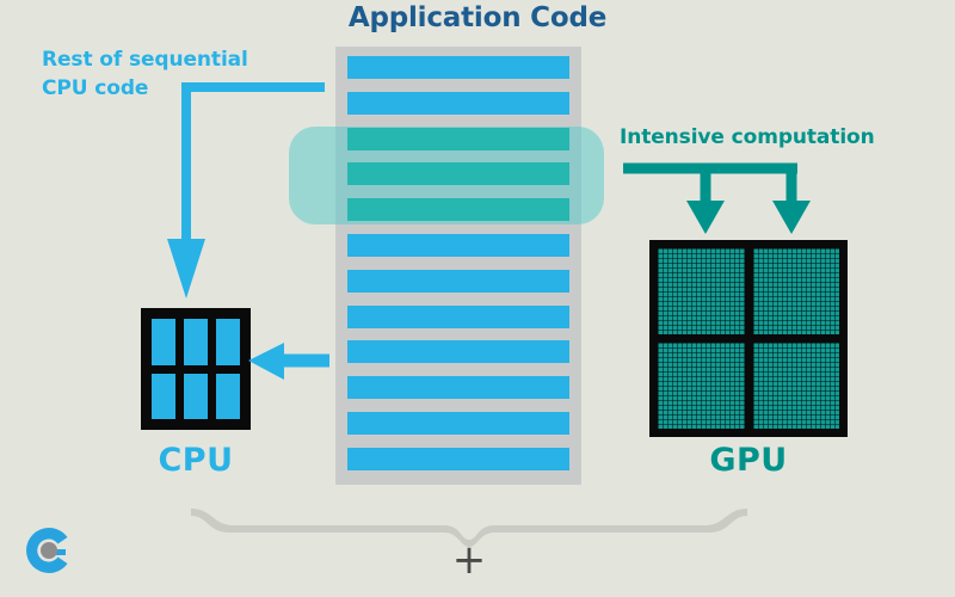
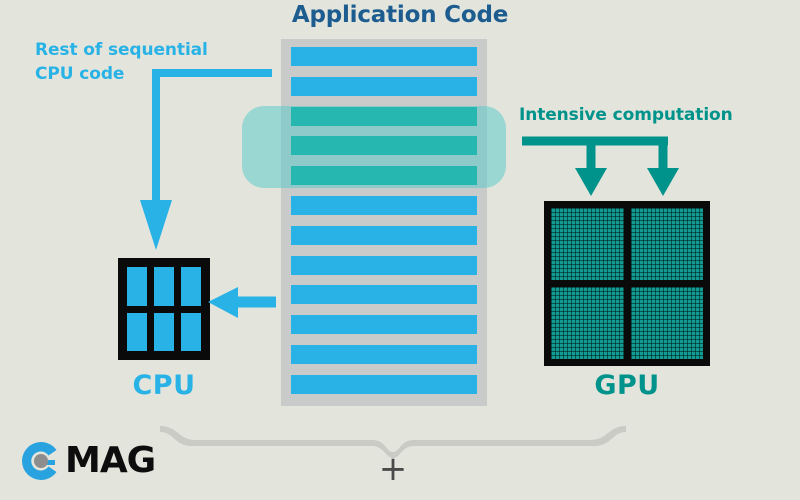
  Application Code
  Rest of sequential
  CPU code
  Intensive computation
  CPU
  GPU
  +
+ MAG
